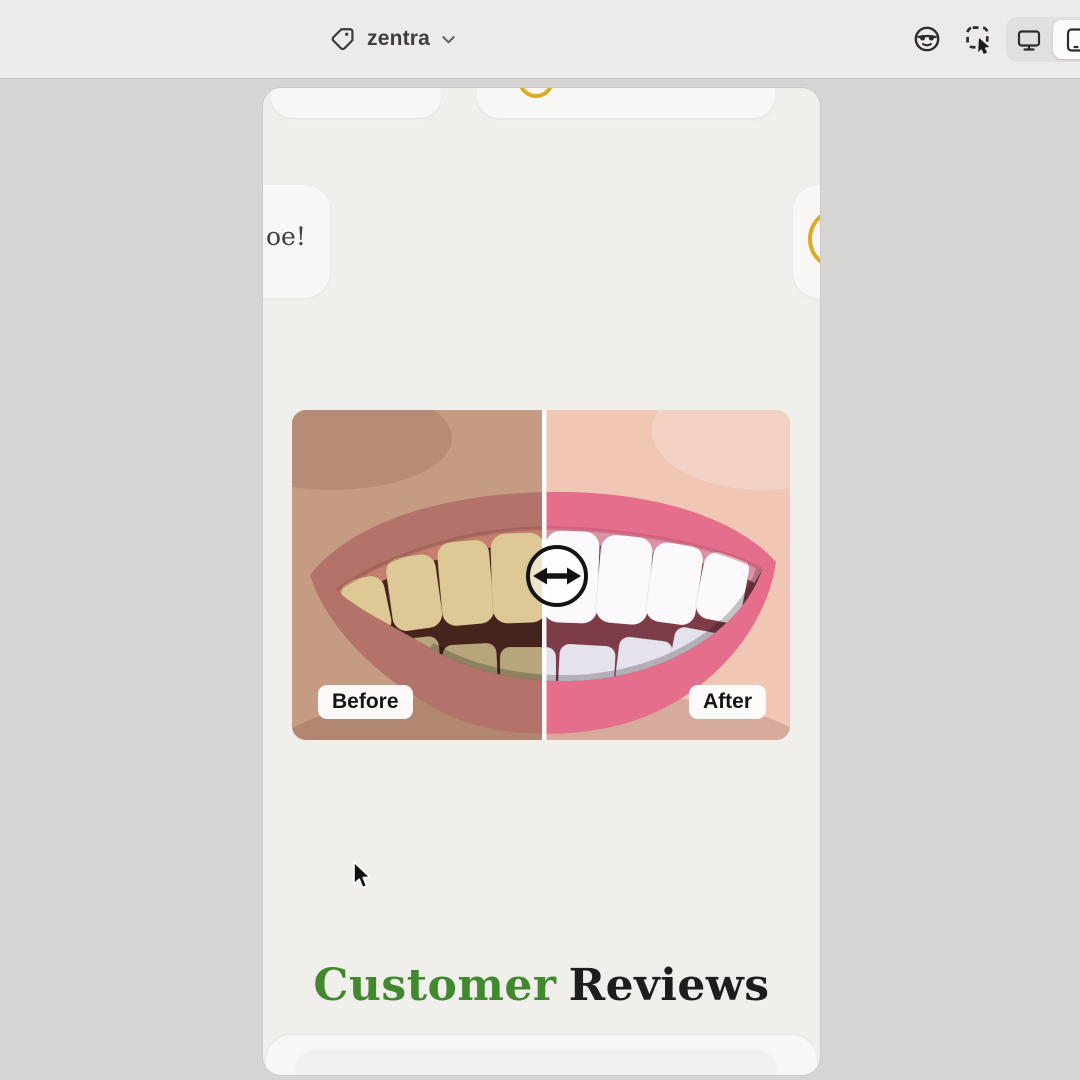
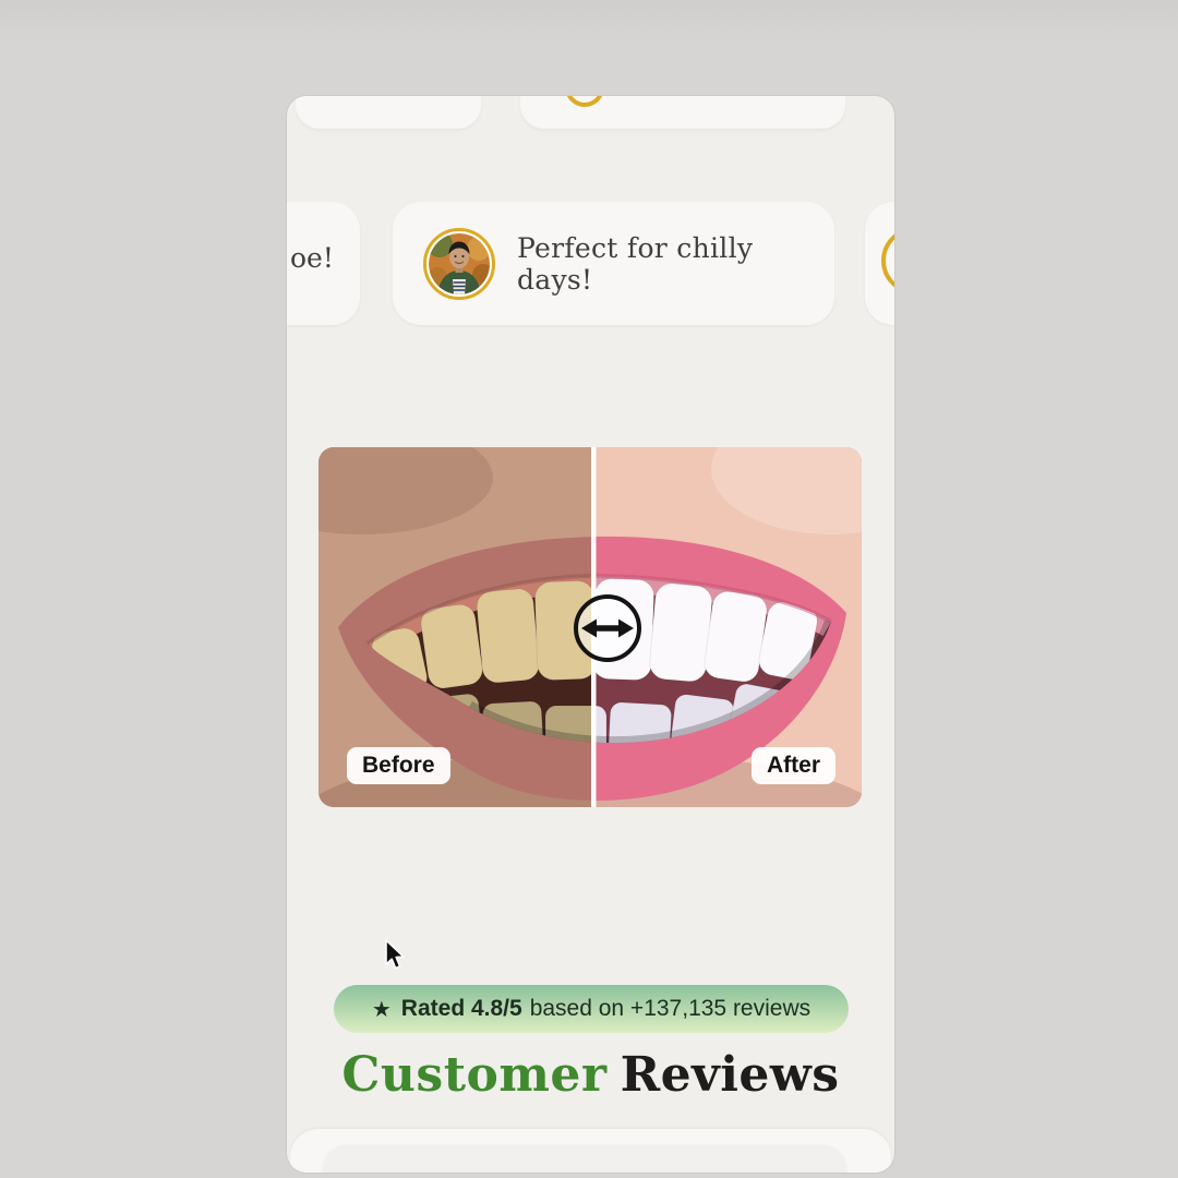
- zentra
  oe!
+ Perfect for chilly days!
  Before
  After
+ ★
+ Rated 4.8/5
+ based on +137,135 reviews
  Customer Reviews
